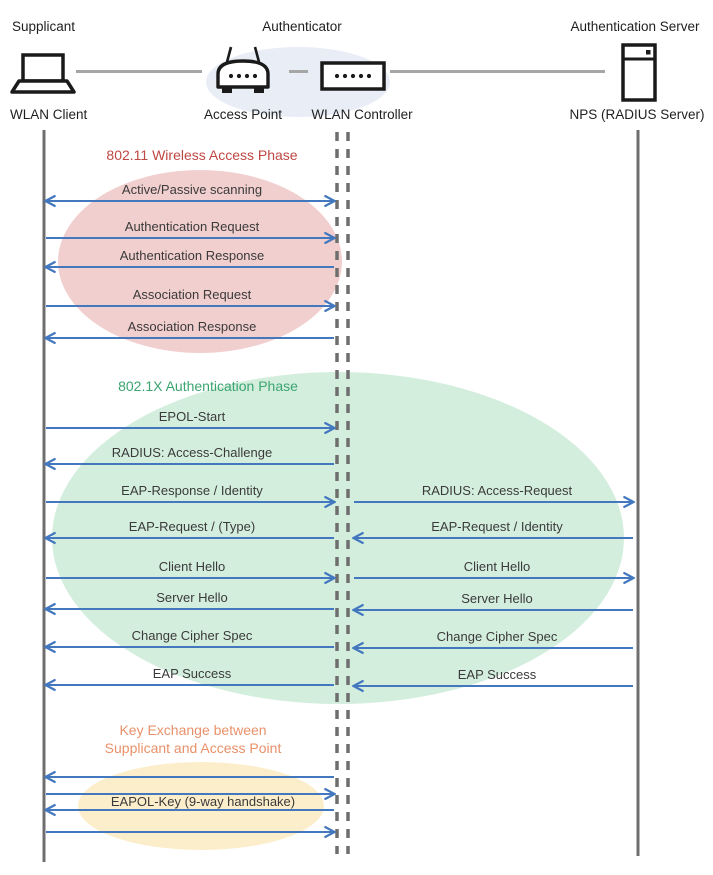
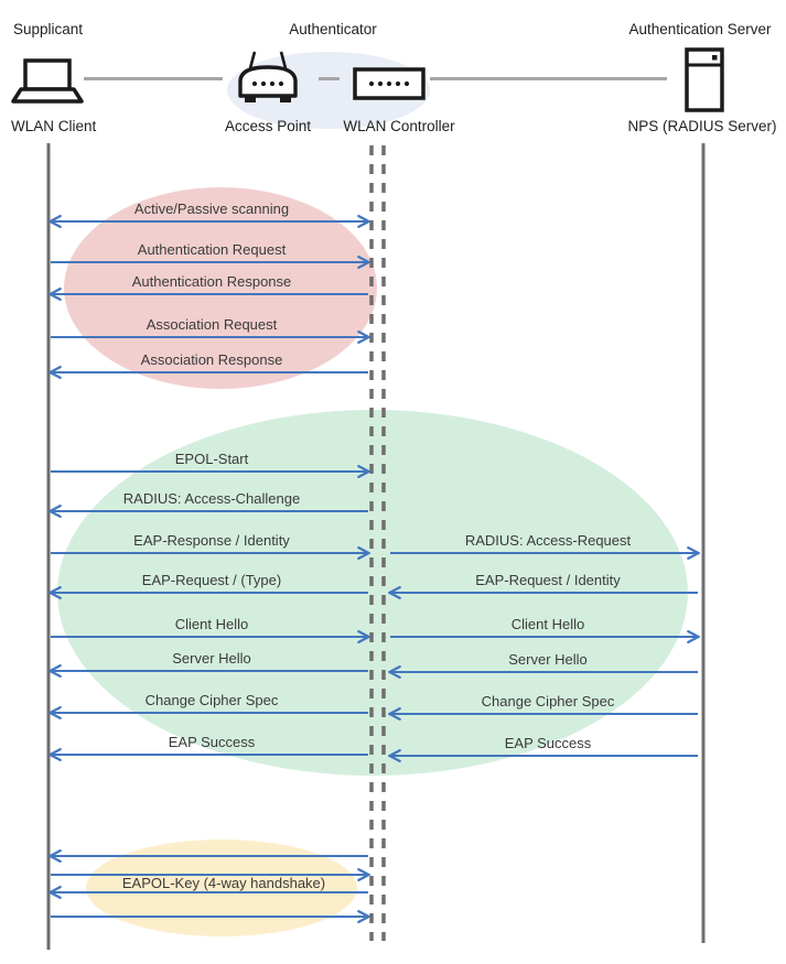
  Supplicant
  Authenticator
  Authentication Server
  WLAN Client
  Access Point
  WLAN Controller
  NPS (RADIUS Server)
- 802.11 Wireless Access Phase
- 802.1X Authentication Phase
- Key Exchange between
- Supplicant and Access Point
  Active/Passive scanning
  Authentication Request
  Authentication Response
  Association Request
  Association Response
  EPOL-Start
  RADIUS: Access-Challenge
  EAP-Response / Identity
  RADIUS: Access-Request
  EAP-Request / (Type)
  EAP-Request / Identity
  Client Hello
  Client Hello
  Server Hello
  Server Hello
  Change Cipher Spec
  Change Cipher Spec
  EAP Success
  EAP Success
- EAPOL-Key (9-way handshake)
+ EAPOL-Key (4-way handshake)
